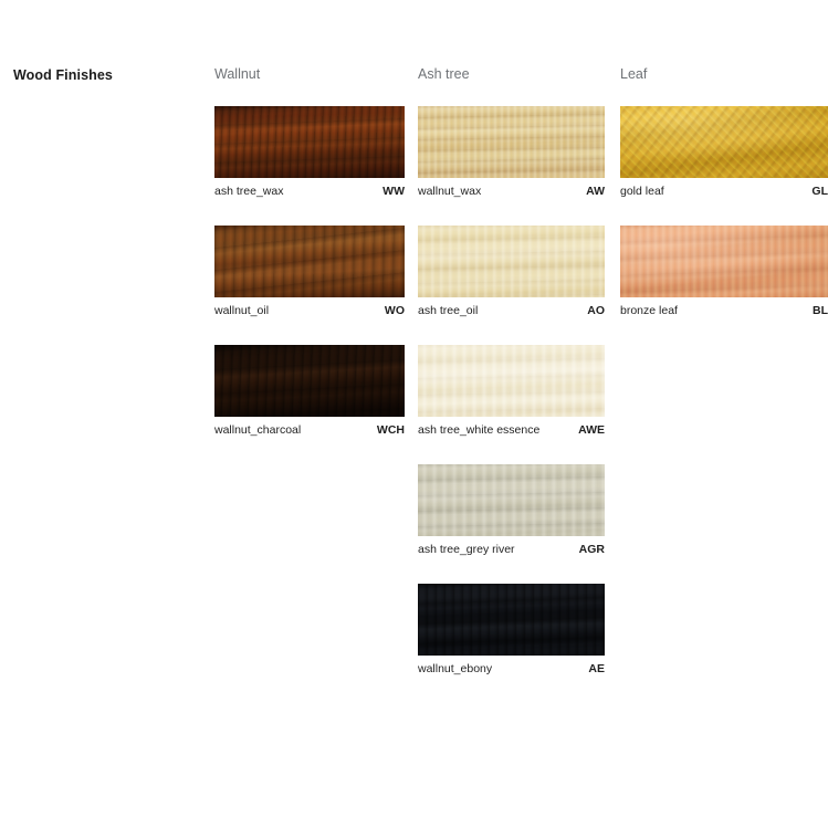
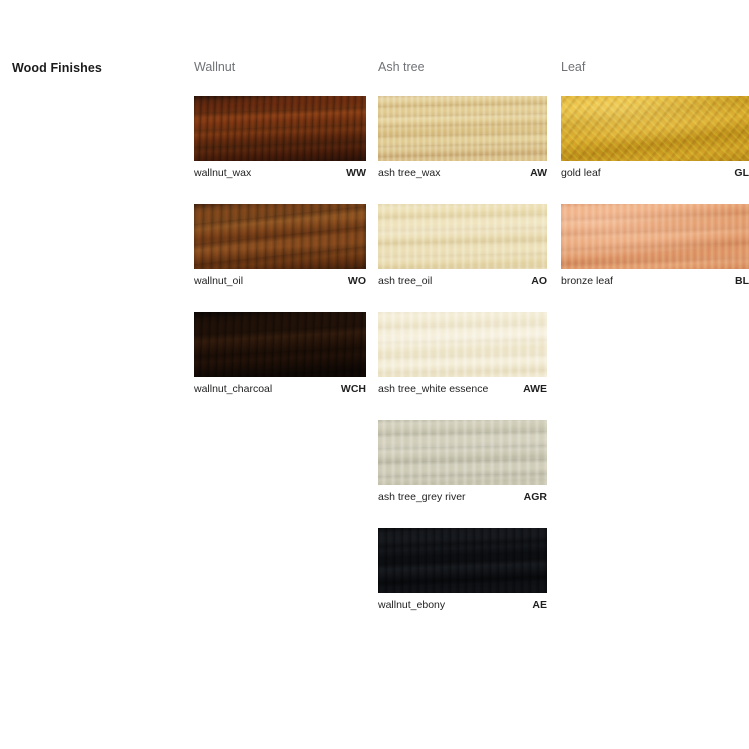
  Wood Finishes
  Wallnut
- ash tree_wax
+ wallnut_wax
  WW
  wallnut_oil
  WO
  wallnut_charcoal
  WCH
  Ash tree
- wallnut_wax
+ ash tree_wax
  AW
  ash tree_oil
  AO
  ash tree_white essence
  AWE
  ash tree_grey river
  AGR
  wallnut_ebony
  AE
  Leaf
  gold leaf
  GL
  bronze leaf
  BL
